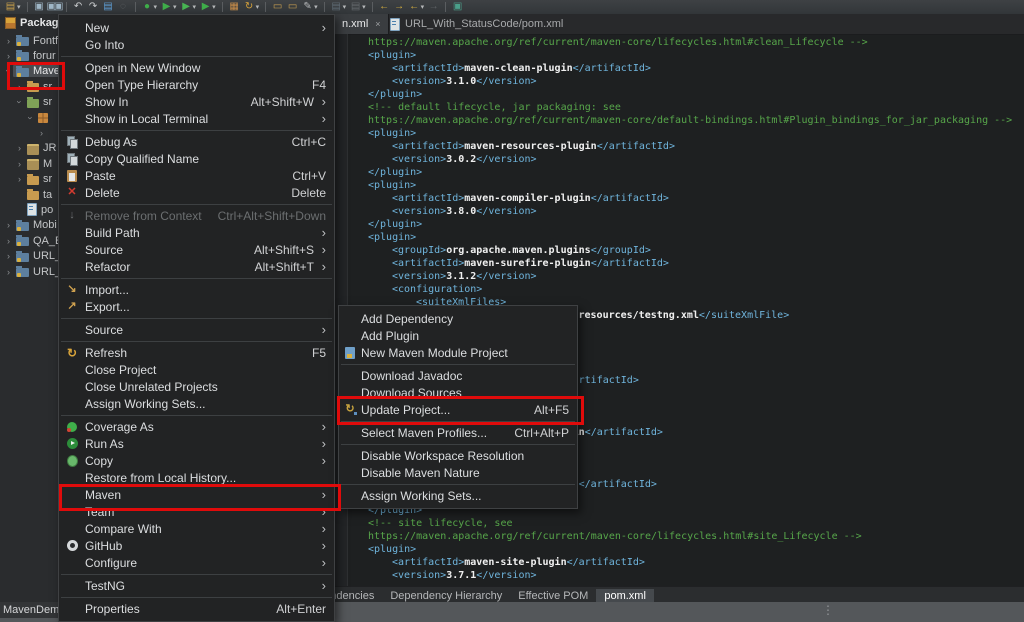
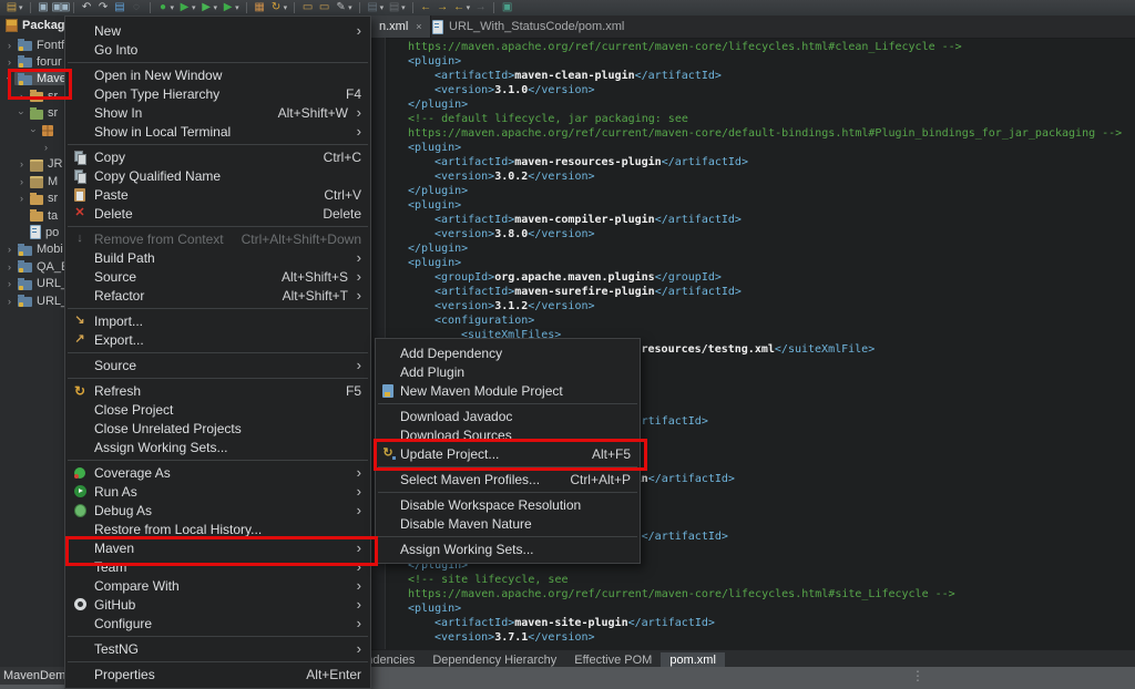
  ▤
  ▣
  ▣▣
  ↶
  ↷
  ▤
  ●
  ▶
  ▶
  ▶
  ▦
  ↻
  ▭
  ▭
  ✎
  ▤
  ▤
  ←
  →
  ←
  →
  ▣
  Packag
  ›
  Fontf
  ›
  forur
  Mave
  ›
  sr
  sr
  ›
  ›
  JR
  ›
  M
  ›
  sr
  ta
  po
  ›
  Mobi
  ›
  QA_
  ›
  URL
  ›
  URL
  n.xml
  ×
  URL_With_StatusCode/pom.xml
  https://maven.apache.org/ref/current/maven-core/lifecycles.html#clean_Lifecycle -->
  <plugin>
  <artifactId>maven-clean-plugin</artifactId>
  <version>3.1.0</version>
  </plugin>
  <!-- default lifecycle, jar packaging: see
  https://maven.apache.org/ref/current/maven-core/default-bindings.html#Plugin_bindings_for_jar_packaging -->
  <plugin>
  <artifactId>maven-resources-plugin</artifactId>
  <version>3.0.2</version>
  </plugin>
  <plugin>
  <artifactId>maven-compiler-plugin</artifactId>
  <version>3.8.0</version>
  </plugin>
  <plugin>
  <groupId>org.apache.maven.plugins</groupId>
  <artifactId>maven-surefire-plugin</artifactId>
  <version>3.1.2</version>
  <configuration>
  <suiteXmlFiles>
  </plugin>
  <!-- site lifecycle, see
  https://maven.apache.org/ref/current/maven-core/lifecycles.html#site_Lifecycle -->
  <plugin>
  <artifactId>maven-site-plugin</artifactId>
  <version>3.7.1</version>
  Dependency Hierarchy
  Effective POM
  pom.xml
  MavenDem
  ⋮
  New
  ›
  Go Into
  Open in New Window
  Open Type Hierarchy
  F4
  Show In
  Alt+Shift+W
  ›
  Show in Local Terminal
  ›
- Debug As
+ Copy
  Ctrl+C
  Copy Qualified Name
  Paste
  Ctrl+V
  ✕
  Delete
  Delete
  ↓
  Remove from Context
  Ctrl+Alt+Shift+Down
  Build Path
  ›
  Source
  Alt+Shift+S
  ›
  Refactor
  Alt+Shift+T
  ›
  ↘
  Import...
  ↗
  Export...
  Source
  ›
  ↻
  Refresh
  F5
  Close Project
  Close Unrelated Projects
  Assign Working Sets...
  Coverage As
  ›
  Run As
  ›
- Copy
+ Debug As
  ›
  Restore from Local History...
  Maven
  ›
  Team
  ›
  Compare With
  ›
  GitHub
  ›
  Configure
  ›
  TestNG
  ›
  Properties
  Alt+Enter
  Add Dependency
  Add Plugin
  New Maven Module Project
  Download Javadoc
  Download Sources
  ↻
  Update Project...
  Alt+F5
  Select Maven Profiles...
  Ctrl+Alt+P
  Disable Workspace Resolution
  Disable Maven Nature
  Assign Working Sets...
